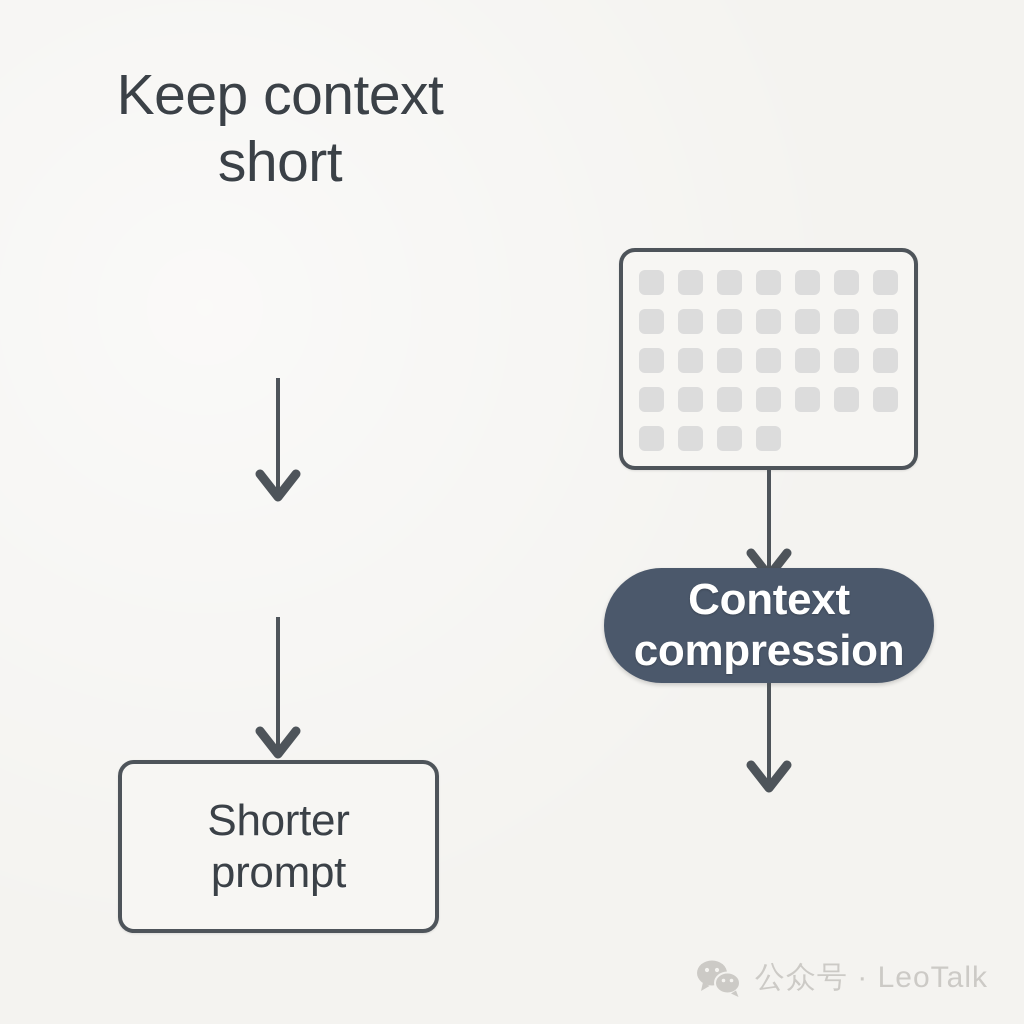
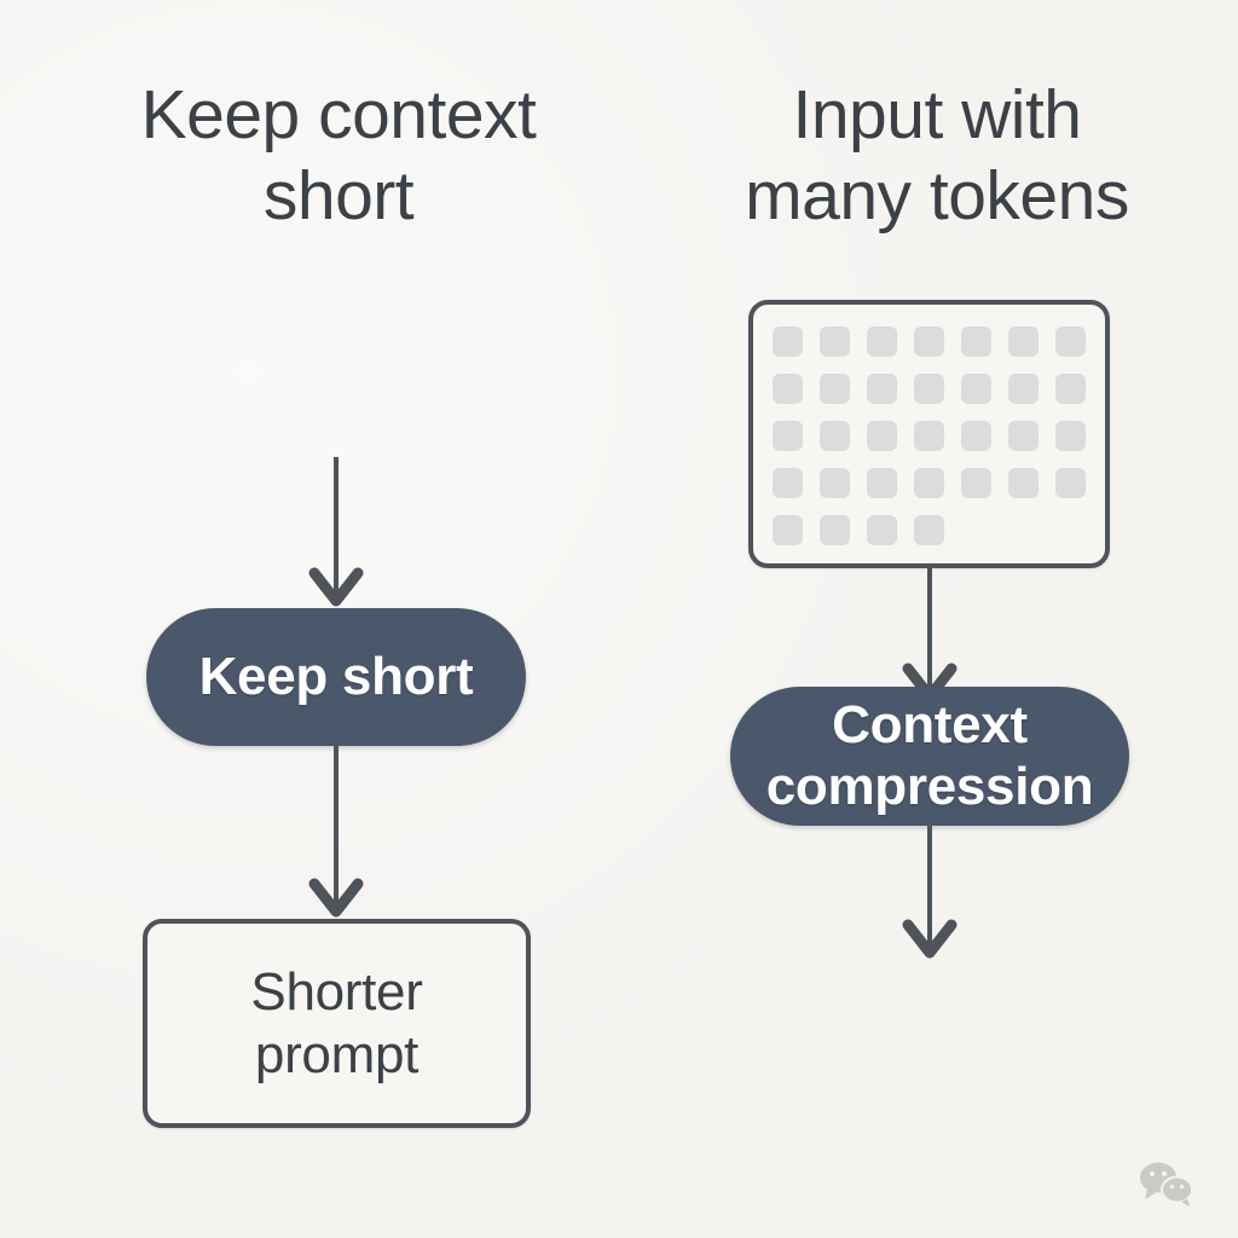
  Keep context
  short
+ Input with
+ many tokens
+ Keep short
  Shorter
  prompt
  Context
  compression
- 公众号 · LeoTalk
